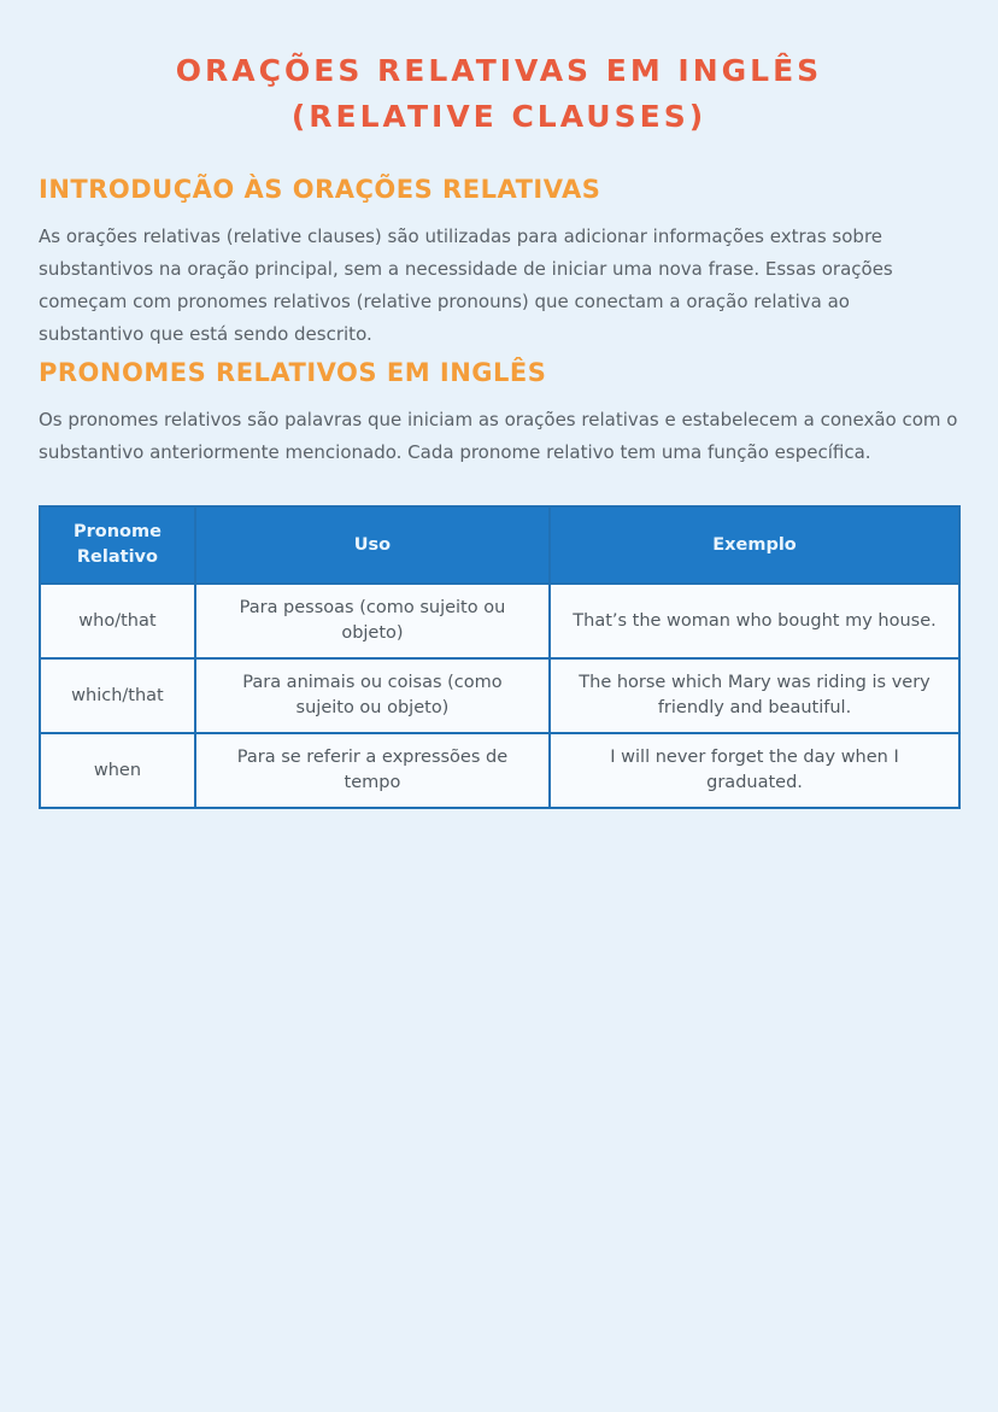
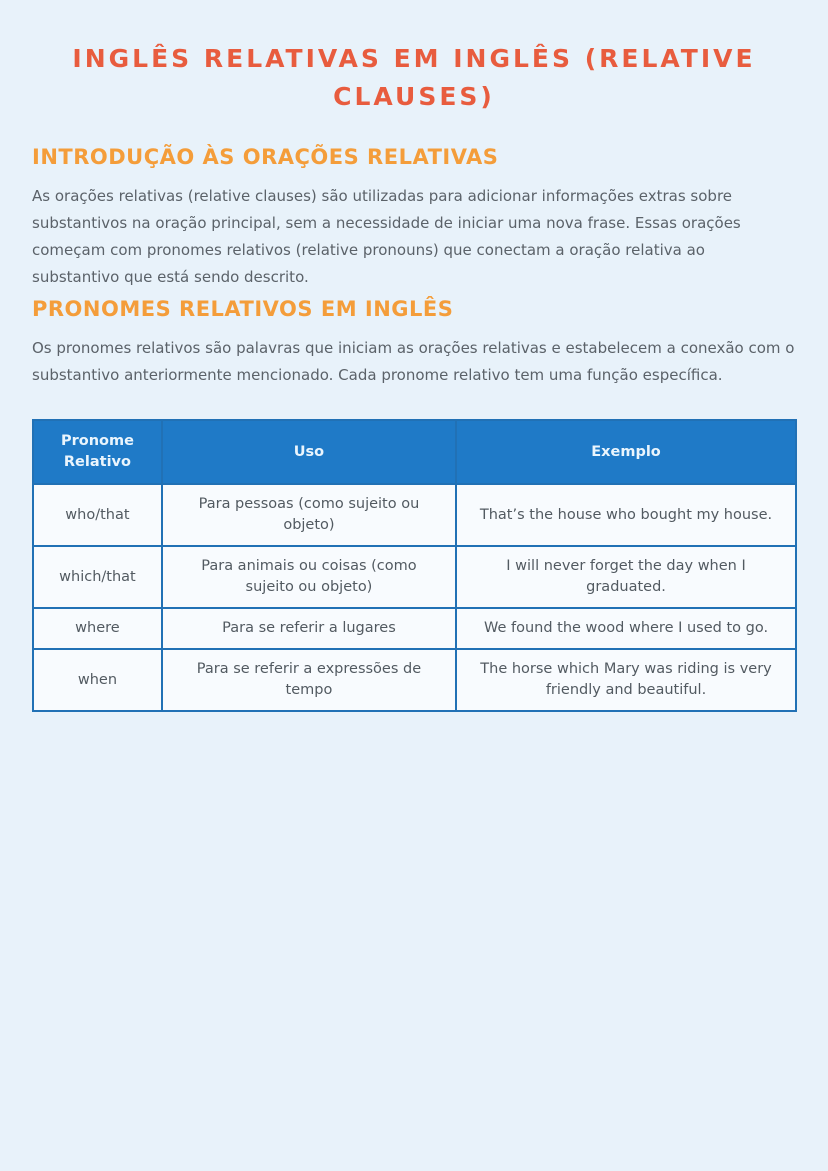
- ORAÇÕES RELATIVAS EM INGLÊS (RELATIVE CLAUSES)
+ INGLÊS RELATIVAS EM INGLÊS (RELATIVE CLAUSES)
  INTRODUÇÃO ÀS ORAÇÕES RELATIVAS
  As orações relativas (relative clauses) são utilizadas para adicionar informações extras sobre substantivos na oração principal, sem a necessidade de iniciar uma nova frase. Essas orações começam com pronomes relativos (relative pronouns) que conectam a oração relativa ao substantivo que está sendo descrito.
  PRONOMES RELATIVOS EM INGLÊS
  Os pronomes relativos são palavras que iniciam as orações relativas e estabelecem a conexão com o substantivo anteriormente mencionado. Cada pronome relativo tem uma função específica.
  Pronome Relativo	Uso	Exemplo
- who/that	Para pessoas (como sujeito ou objeto)	That’s the woman who bought my house.
+ who/that	Para pessoas (como sujeito ou objeto)	That’s the house who bought my house.
- which/that	Para animais ou coisas (como sujeito ou objeto)	The horse which Mary was riding is very friendly and beautiful.
+ which/that	Para animais ou coisas (como sujeito ou objeto)	I will never forget the day when I graduated.
+ where	Para se referir a lugares	We found the wood where I used to go.
- when	Para se referir a expressões de tempo	I will never forget the day when I graduated.
+ when	Para se referir a expressões de tempo	The horse which Mary was riding is very friendly and beautiful.
